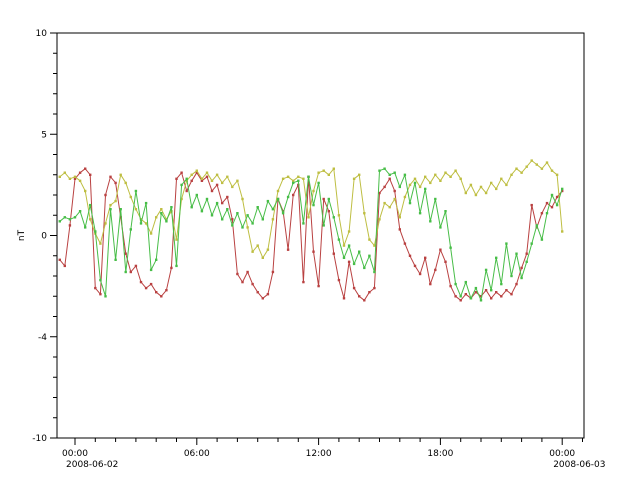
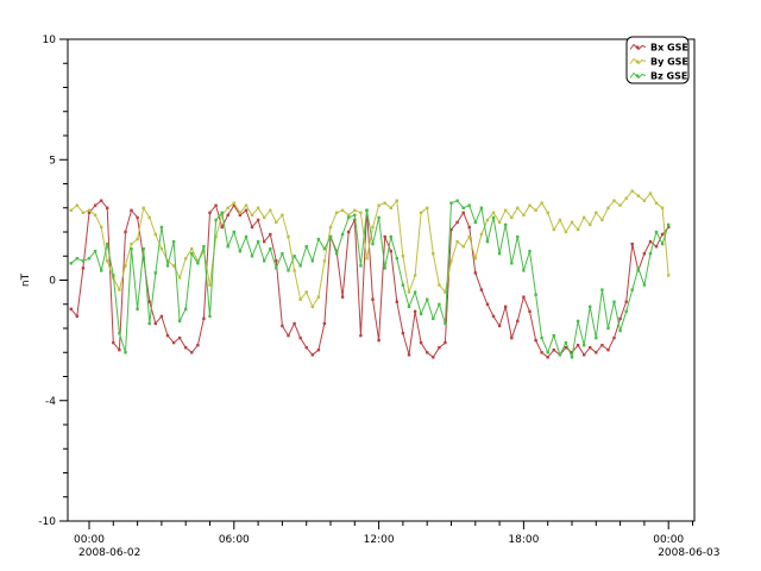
  10
  5
  0
  -4
  -10
  00:00
  06:00
  12:00
  18:00
  00:00
  2008-06-02
  2008-06-03
+ Bx GSE
+ By GSE
+ Bz GSE
